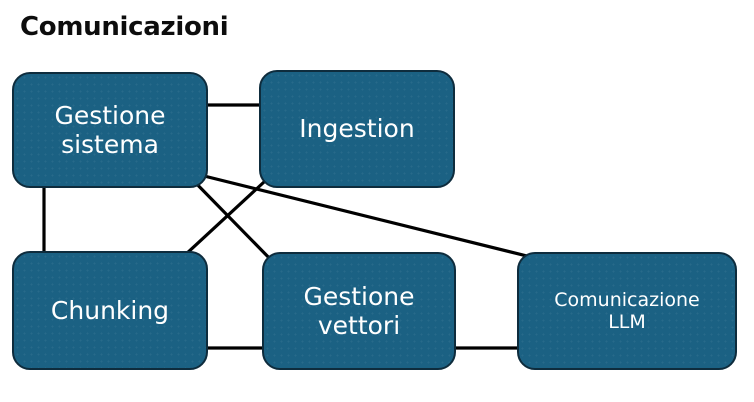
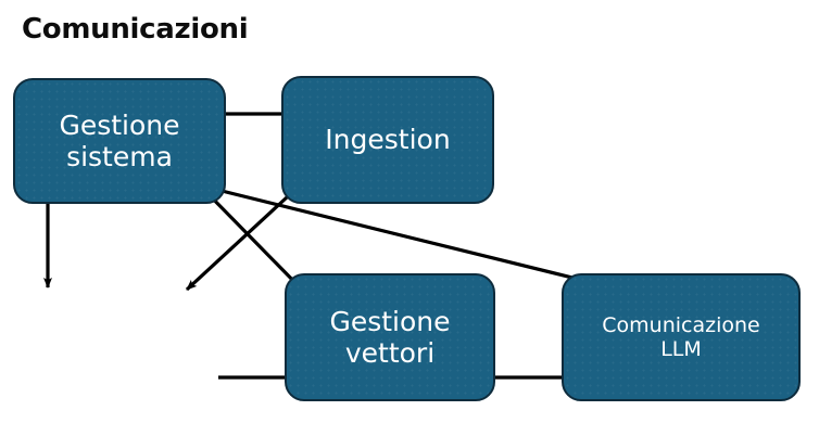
  Comunicazioni
  Gestione
  sistema
  Ingestion
- Chunking
  Gestione
  vettori
  Comunicazione
  LLM
